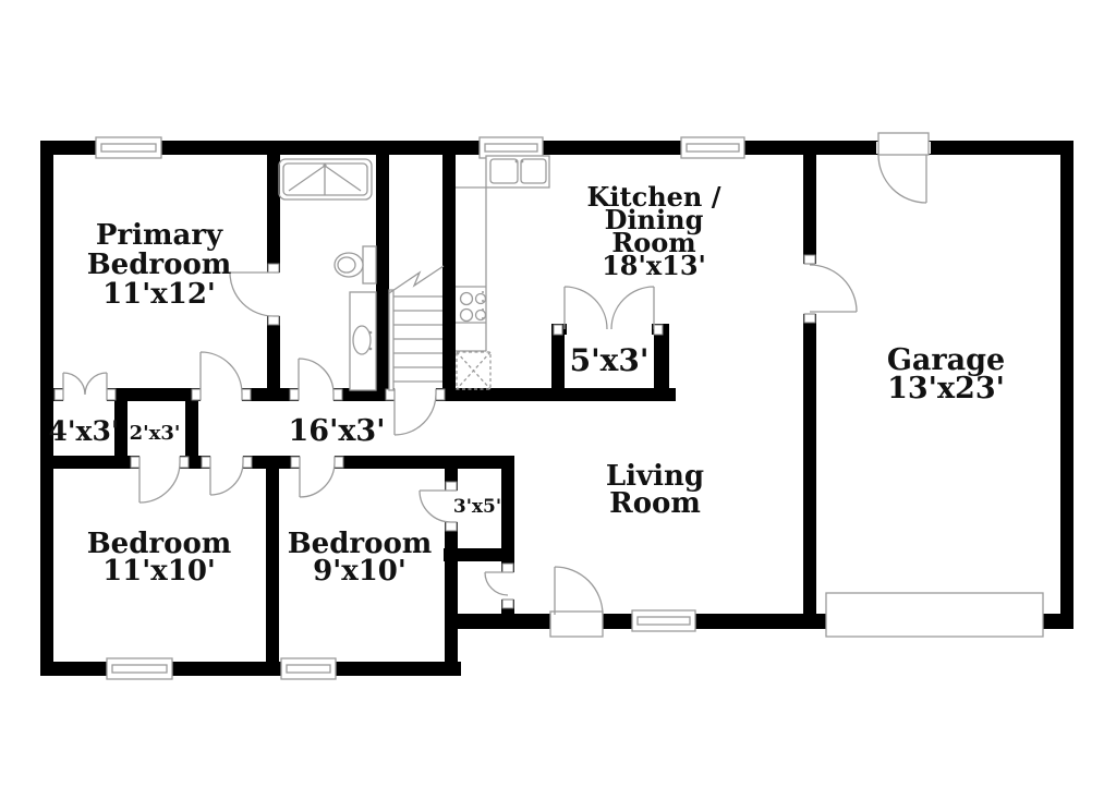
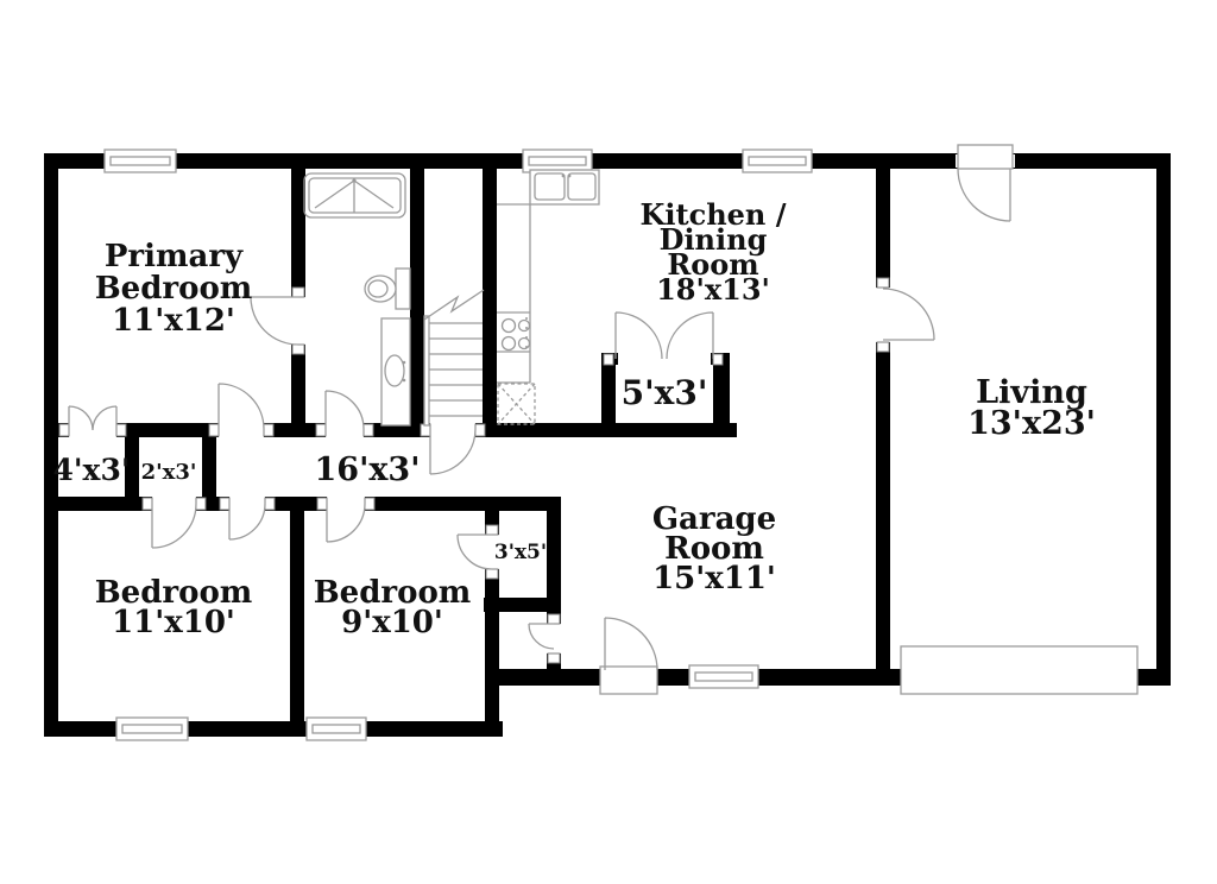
  Primary
  Bedroom
  11'x12'
  Kitchen /
  Dining
  Room
  18'x13'
- Garage
+ Living
  13'x23'
- Living
+ Garage
  Room
+ 15'x11'
  Bedroom
  11'x10'
  Bedroom
  9'x10'
  4'x3'
  2'x3'
  16'x3'
  5'x3'
  3'x5'
